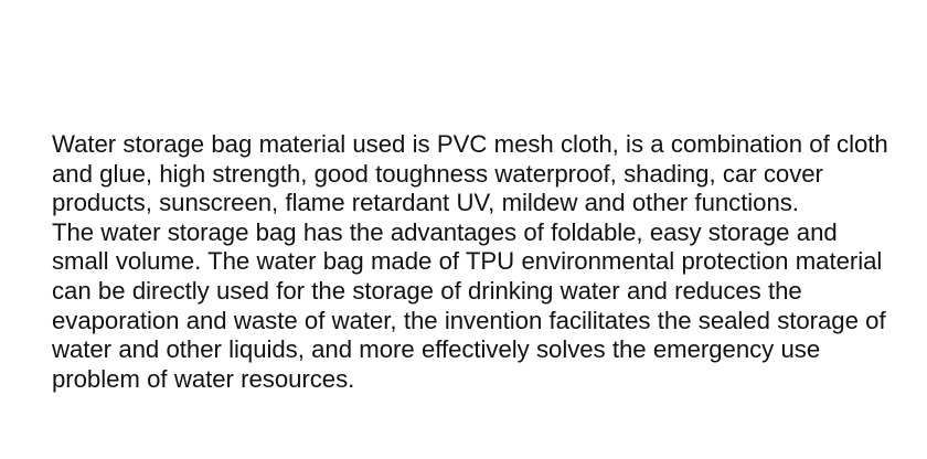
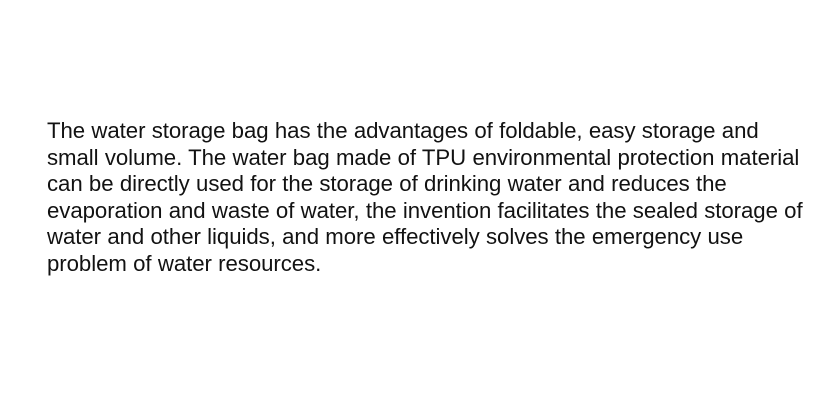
- Water storage bag material used is PVC mesh cloth, is a combination of cloth and glue, high strength, good toughness waterproof, shading, car cover products, sunscreen, flame retardant UV, mildew and other functions.
  The water storage bag has the advantages of foldable, easy storage and small volume. The water bag made of TPU environmental protection material can be directly used for the storage of drinking water and reduces the evaporation and waste of water, the invention facilitates the sealed storage of water and other liquids, and more effectively solves the emergency use problem of water resources.
